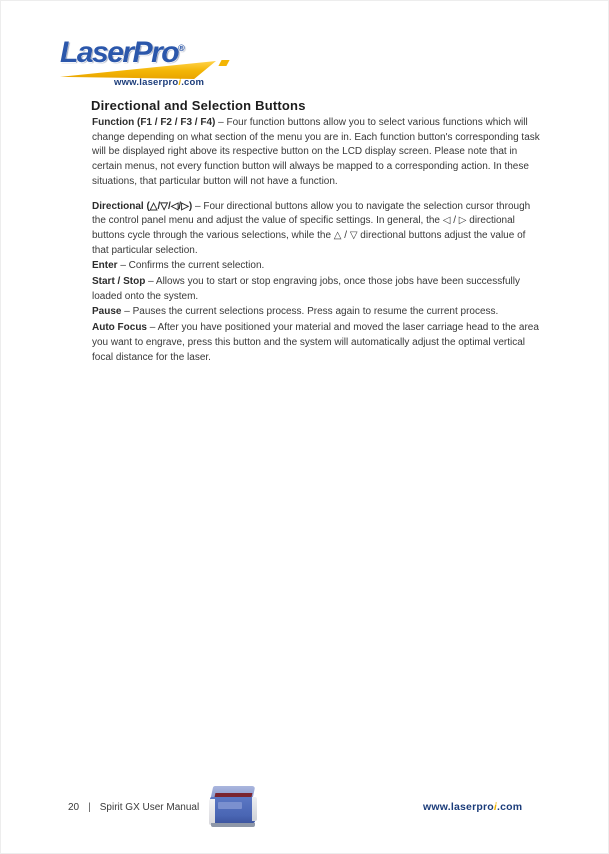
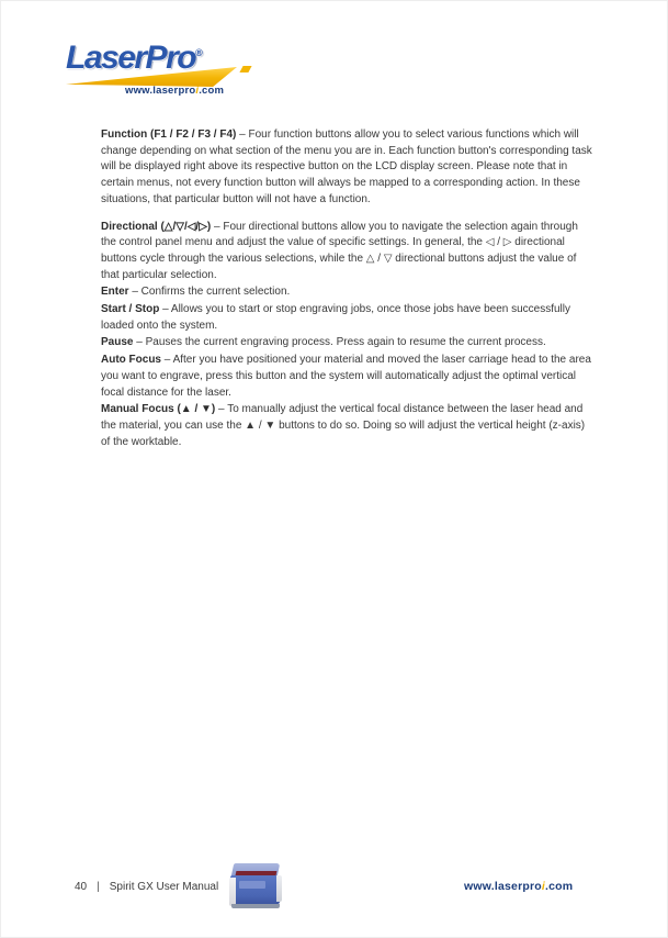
  LaserPro®
  www.laserproi.com
- Directional and Selection Buttons
  Function (F1 / F2 / F3 / F4) – Four function buttons allow you to select various functions which will change depending on what section of the menu you are in. Each function button's corresponding task will be displayed right above its respective button on the LCD display screen. Please note that in certain menus, not every function button will always be mapped to a corresponding action. In these situations, that particular button will not have a function.
- Directional (△/▽/◁/▷) – Four directional buttons allow you to navigate the selection cursor through the control panel menu and adjust the value of specific settings. In general, the ◁ / ▷ directional buttons cycle through the various selections, while the △ / ▽ directional buttons adjust the value of that particular selection.
+ Directional (△/▽/◁/▷) – Four directional buttons allow you to navigate the selection again through the control panel menu and adjust the value of specific settings. In general, the ◁ / ▷ directional buttons cycle through the various selections, while the △ / ▽ directional buttons adjust the value of that particular selection.
  Enter – Confirms the current selection.
  Start / Stop – Allows you to start or stop engraving jobs, once those jobs have been successfully loaded onto the system.
- Pause – Pauses the current selections process. Press again to resume the current process.
+ Pause – Pauses the current engraving process. Press again to resume the current process.
  Auto Focus – After you have positioned your material and moved the laser carriage head to the area you want to engrave, press this button and the system will automatically adjust the optimal vertical focal distance for the laser.
+ Manual Focus (▲ / ▼) – To manually adjust the vertical focal distance between the laser head and the material, you can use the ▲ / ▼ buttons to do so. Doing so will adjust the vertical height (z-axis) of the worktable.
- 20 | Spirit GX User Manual
+ 40 | Spirit GX User Manual
  www.laserproi.com
